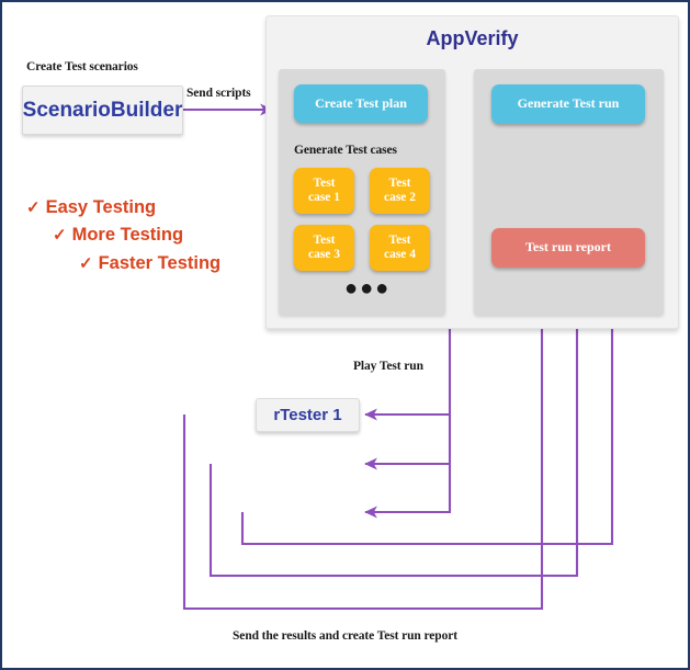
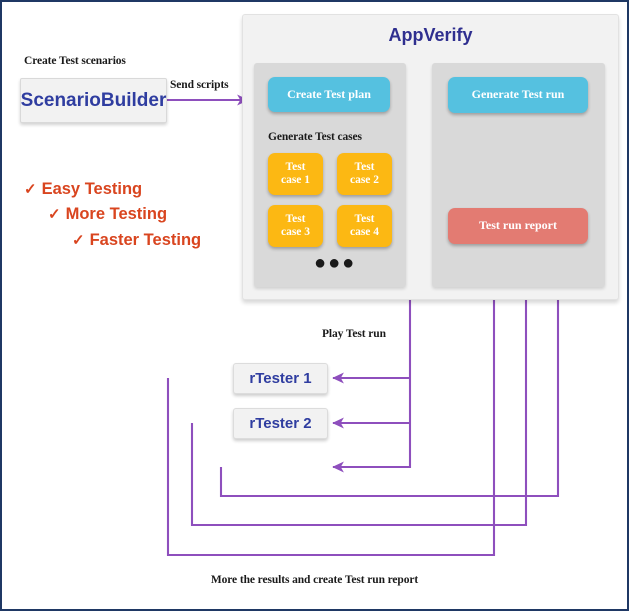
  Create Test scenarios
  ScenarioBuilder
  Send scripts
  ✓ Easy Testing
  ✓ More Testing
  ✓ Faster Testing
  AppVerify
  Create Test plan
  Generate Test cases
  Test
  case 1
  Test
  case 2
  Test
  case 3
  Test
  case 4
  ●●●
  Generate Test run
  Test run report
  Play Test run
  rTester 1
+ rTester 2
- Send the results and create Test run report
+ More the results and create Test run report
